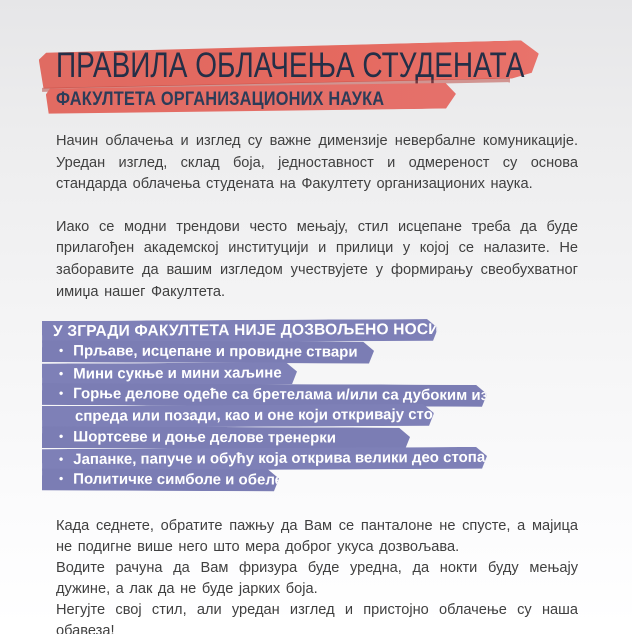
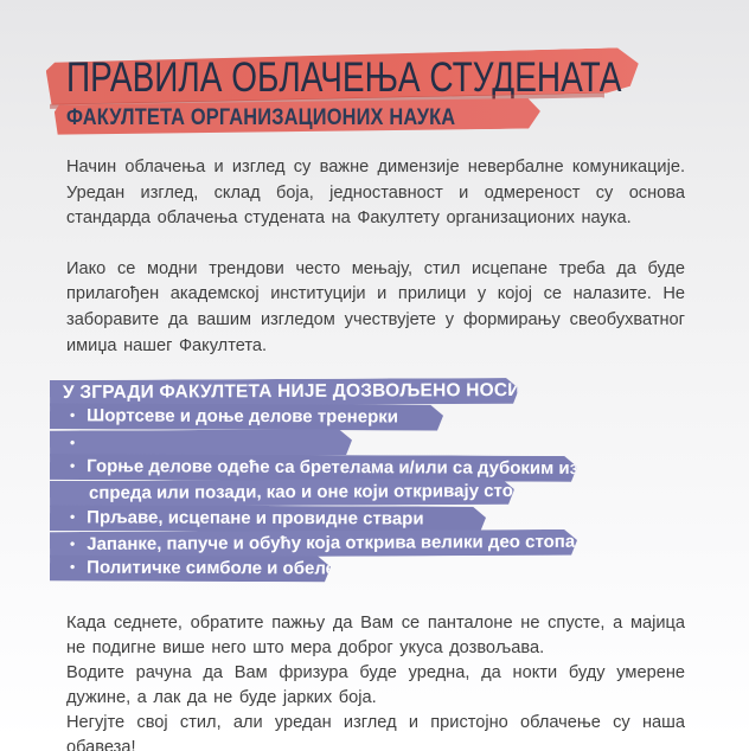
  ПРАВИЛА ОБЛАЧЕЊА СТУДЕНАТА
  ФАКУЛТЕТА ОРГАНИЗАЦИОНИХ НАУКА
  Начин облачења и изглед су важне димензије невербалне комуникације. Уредан изглед, склад боја, једноставност и одмереност су основа стандарда облачења студената на Факултету организационих наука.
  Иако се модни трендови често мењају, стил исцепане треба да буде прилагођен академској институцији и прилици у којој се налазите. Не заборавите да вашим изгледом учествујете у формирању свеобухватног имиџа нашег Факултета.
  У ЗГРАДИ ФАКУЛТЕТА НИЈЕ ДОЗВОЉЕНО НОСИ
  •
- Прљаве, исцепане и провидне ствари
+ Шортсеве и доње делове тренерки
  •
- Мини сукње и мини хаљине
  •
  Горње делове одеће са бретелама и/или са дубоким из
  спреда или позади, као и оне који откривају сто
  •
- Шортсеве и доње делове тренерки
+ Прљаве, исцепане и провидне ствари
  •
  Јапанке, папуче и обућу која открива велики део стопа
  •
  Политичке симболе и обел
  Када седнете, обратите пажњу да Вам се панталоне не спусте, а мајица не подигне више него што мера доброг укуса дозвољава.
- Водите рачуна да Вам фризура буде уредна, да нокти буду мењају дужине, а лак да не буде јарких боја.
+ Водите рачуна да Вам фризура буде уредна, да нокти буду умерене дужине, а лак да не буде јарких боја.
  Негујте свој стил, али уредан изглед и пристојно облачење су наша обавеза!
